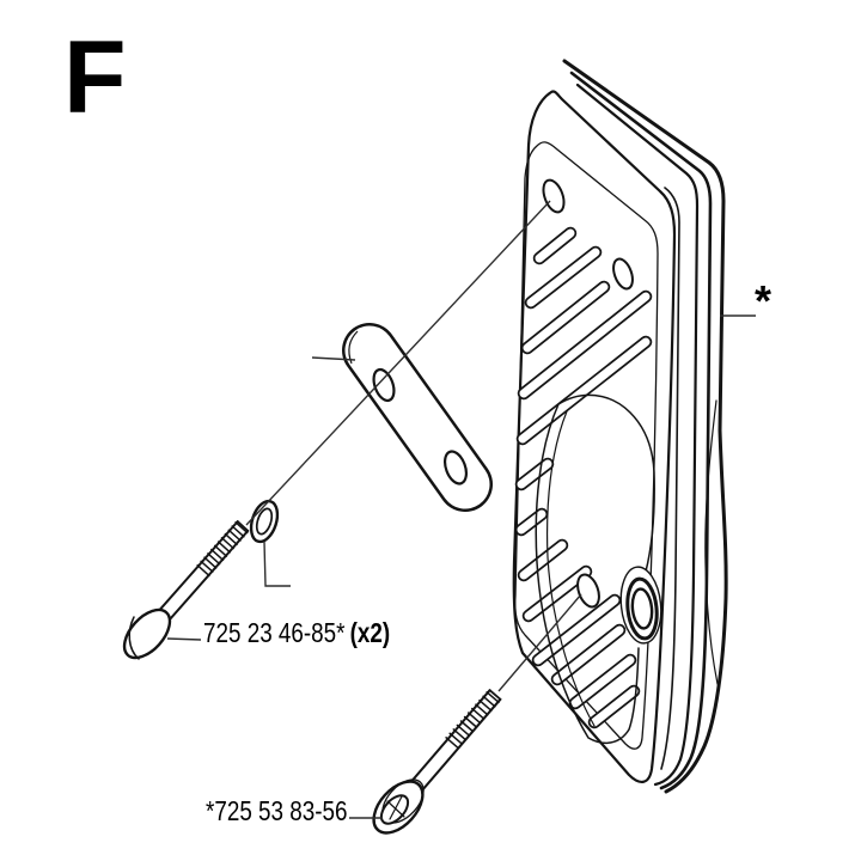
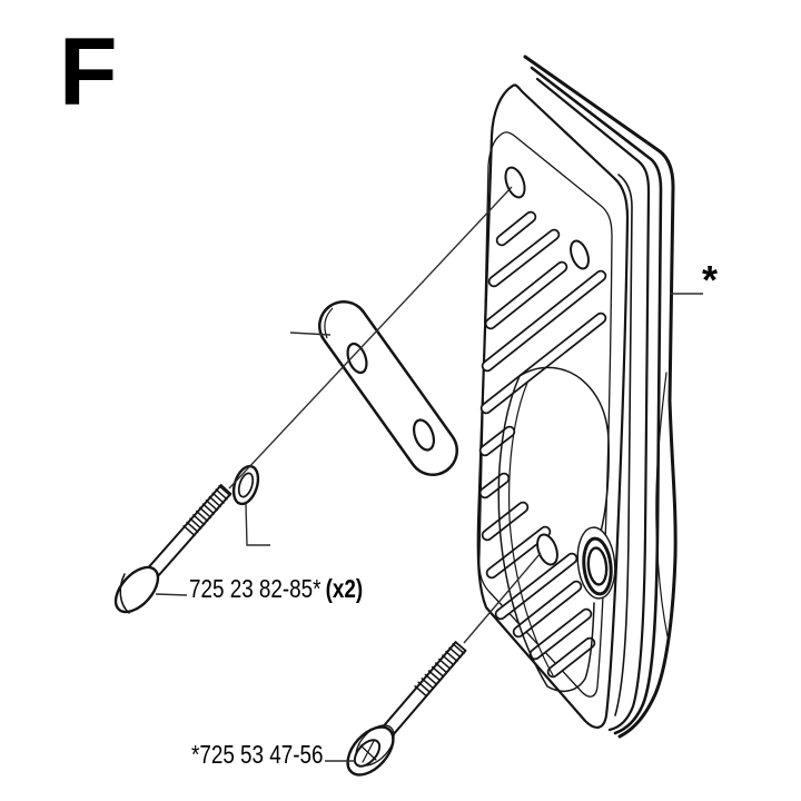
  F
- 725 23 46-85* (x2)
+ 725 23 82-85* (x2)
- *725 53 83-56
+ *725 53 47-56
  *
